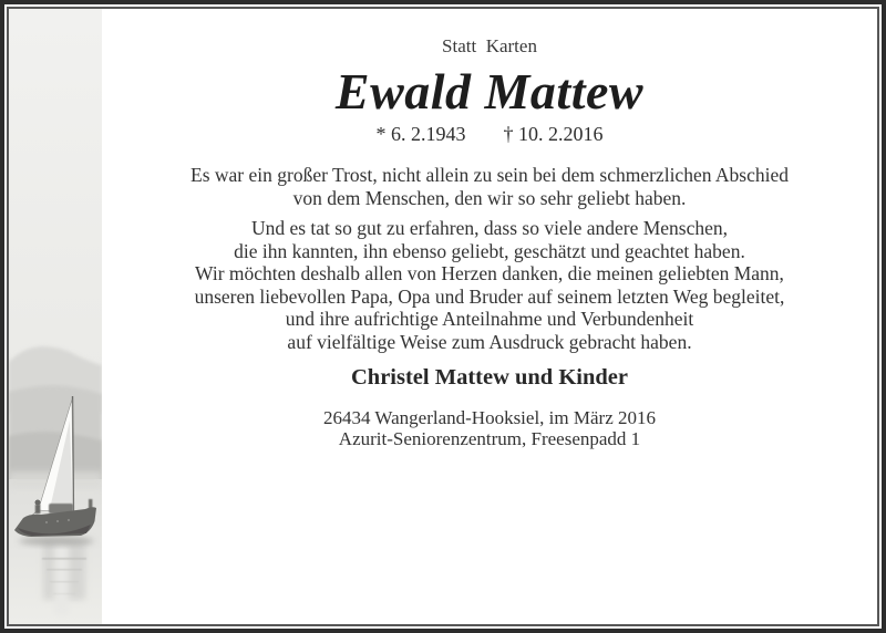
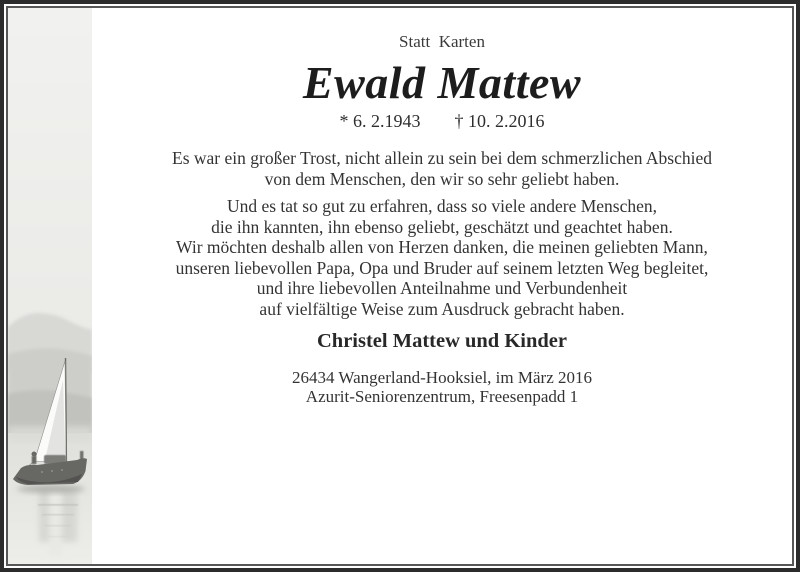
  Statt Karten
  Ewald Mattew
  * 6. 2.1943 † 10. 2.2016
  Es war ein großer Trost, nicht allein zu sein bei dem schmerzlichen Abschied
  von dem Menschen, den wir so sehr geliebt haben.
  Und es tat so gut zu erfahren, dass so viele andere Menschen,
  die ihn kannten, ihn ebenso geliebt, geschätzt und geachtet haben.
  Wir möchten deshalb allen von Herzen danken, die meinen geliebten Mann,
  unseren liebevollen Papa, Opa und Bruder auf seinem letzten Weg begleitet,
- und ihre aufrichtige Anteilnahme und Verbundenheit
+ und ihre liebevollen Anteilnahme und Verbundenheit
  auf vielfältige Weise zum Ausdruck gebracht haben.
  Christel Mattew und Kinder
  26434 Wangerland-Hooksiel, im März 2016
  Azurit-Seniorenzentrum, Freesenpadd 1
